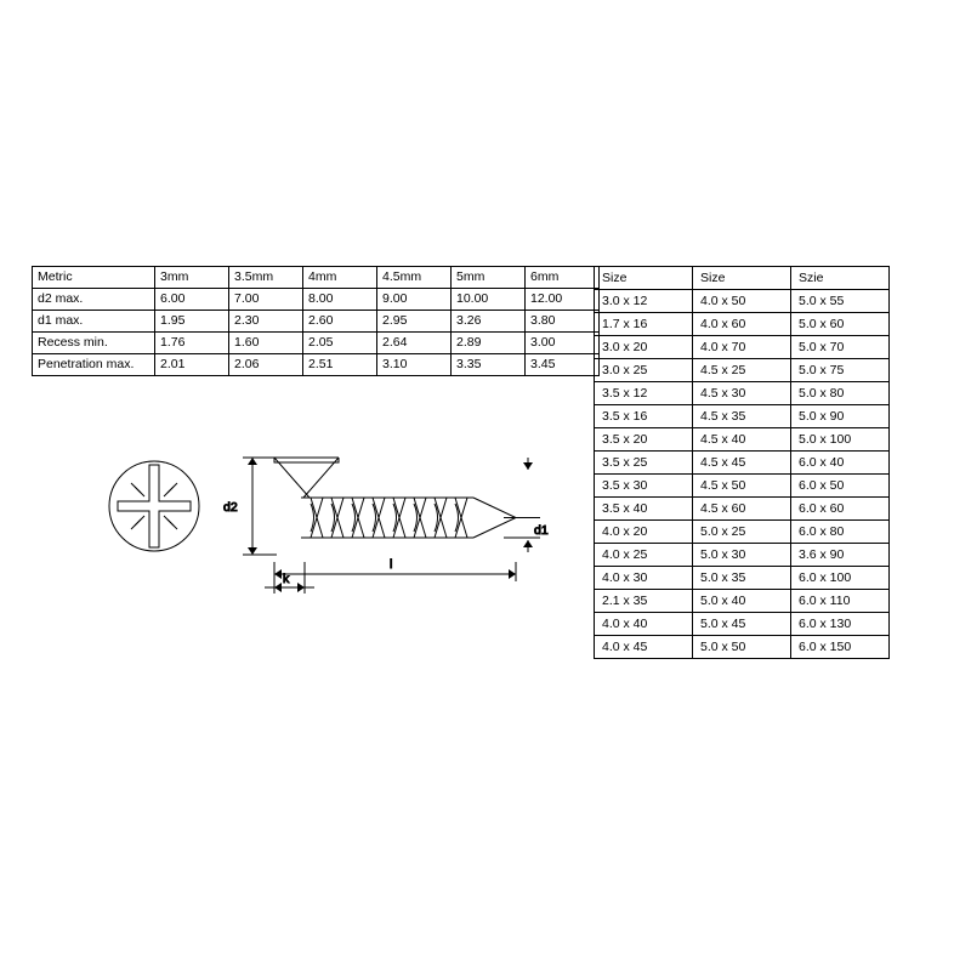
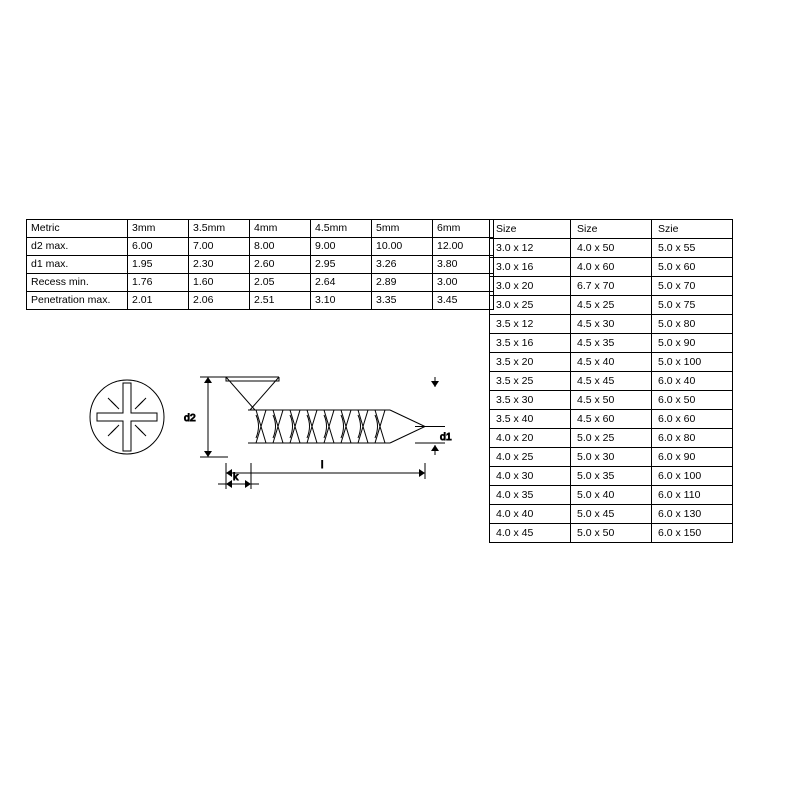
  Metric	3mm	3.5mm	4mm	4.5mm	5mm	6mm
  d2 max.	6.00	7.00	8.00	9.00	10.00	12.00
  d1 max.	1.95	2.30	2.60	2.95	3.26	3.80
  Recess min.	1.76	1.60	2.05	2.64	2.89	3.00
  Penetration max.	2.01	2.06	2.51	3.10	3.35	3.45
  Size	Size	Szie
  3.0 x 12	4.0 x 50	5.0 x 55
- 1.7 x 16	4.0 x 60	5.0 x 60
+ 3.0 x 16	4.0 x 60	5.0 x 60
- 3.0 x 20	4.0 x 70	5.0 x 70
+ 3.0 x 20	6.7 x 70	5.0 x 70
  3.0 x 25	4.5 x 25	5.0 x 75
  3.5 x 12	4.5 x 30	5.0 x 80
  3.5 x 16	4.5 x 35	5.0 x 90
  3.5 x 20	4.5 x 40	5.0 x 100
  3.5 x 25	4.5 x 45	6.0 x 40
  3.5 x 30	4.5 x 50	6.0 x 50
  3.5 x 40	4.5 x 60	6.0 x 60
  4.0 x 20	5.0 x 25	6.0 x 80
- 4.0 x 25	5.0 x 30	3.6 x 90
+ 4.0 x 25	5.0 x 30	6.0 x 90
  4.0 x 30	5.0 x 35	6.0 x 100
- 2.1 x 35	5.0 x 40	6.0 x 110
+ 4.0 x 35	5.0 x 40	6.0 x 110
  4.0 x 40	5.0 x 45	6.0 x 130
  4.0 x 45	5.0 x 50	6.0 x 150
  d2
  d1
  l
  k
